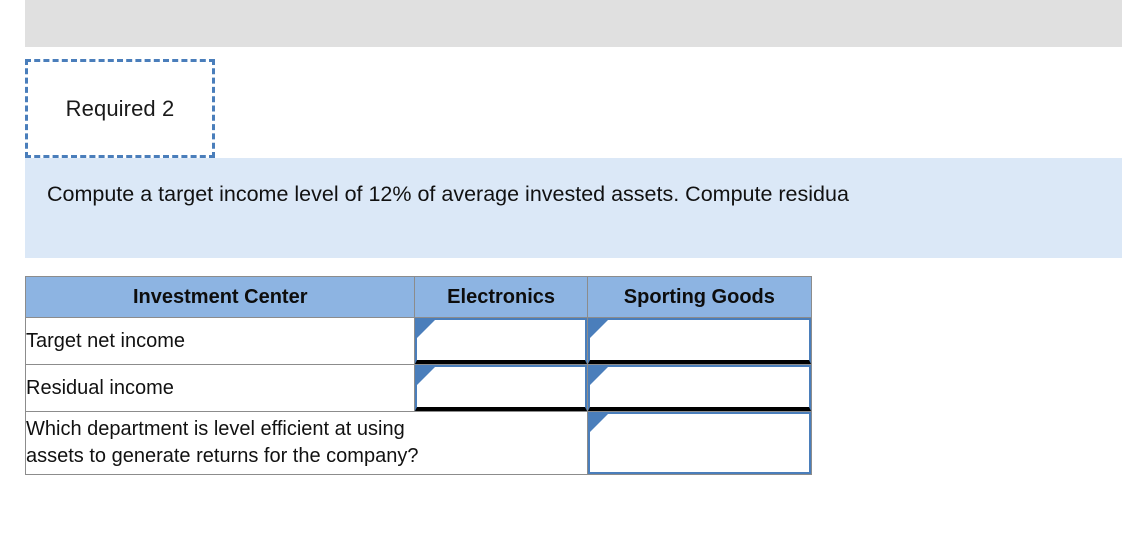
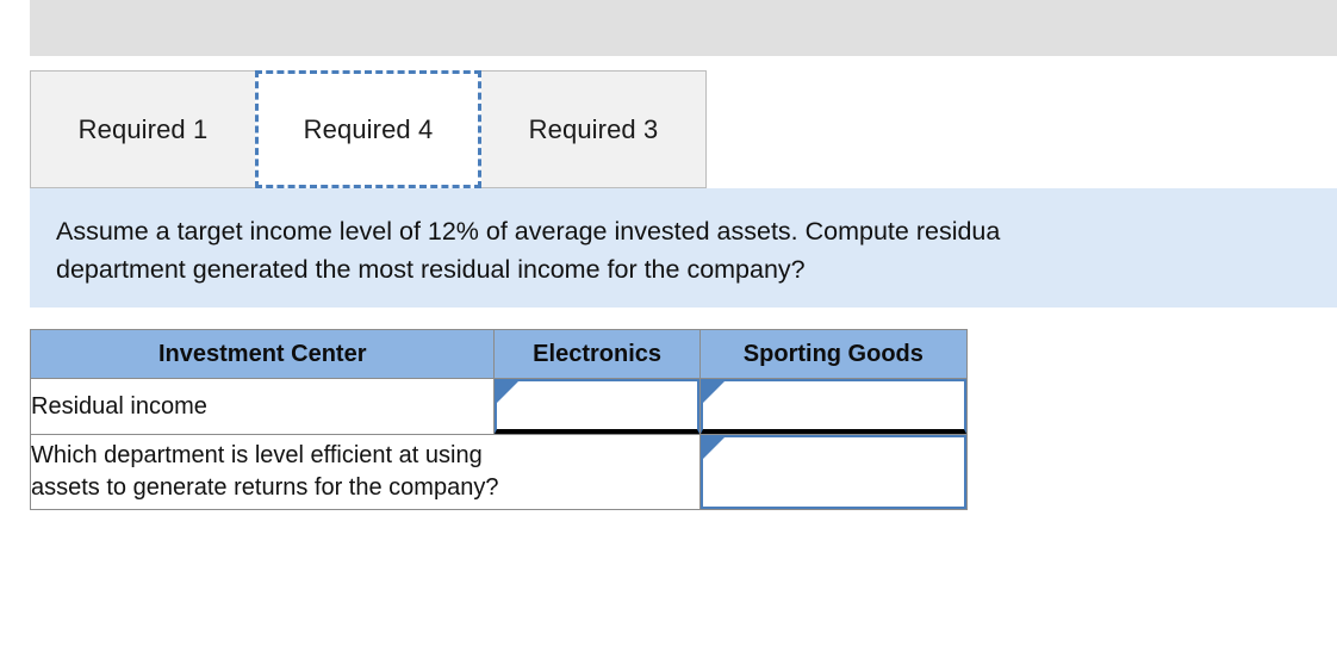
+ Required 1
- Required 2
+ Required 4
+ Required 3
- Compute a target income level of 12% of average invested assets. Compute residua
+ Assume a target income level of 12% of average invested assets. Compute residua
+ department generated the most residual income for the company?
  Investment Center	Electronics	Sporting Goods
- Target net income
  Residual income
  Which department is level efficient at using assets to generate returns for the company?
